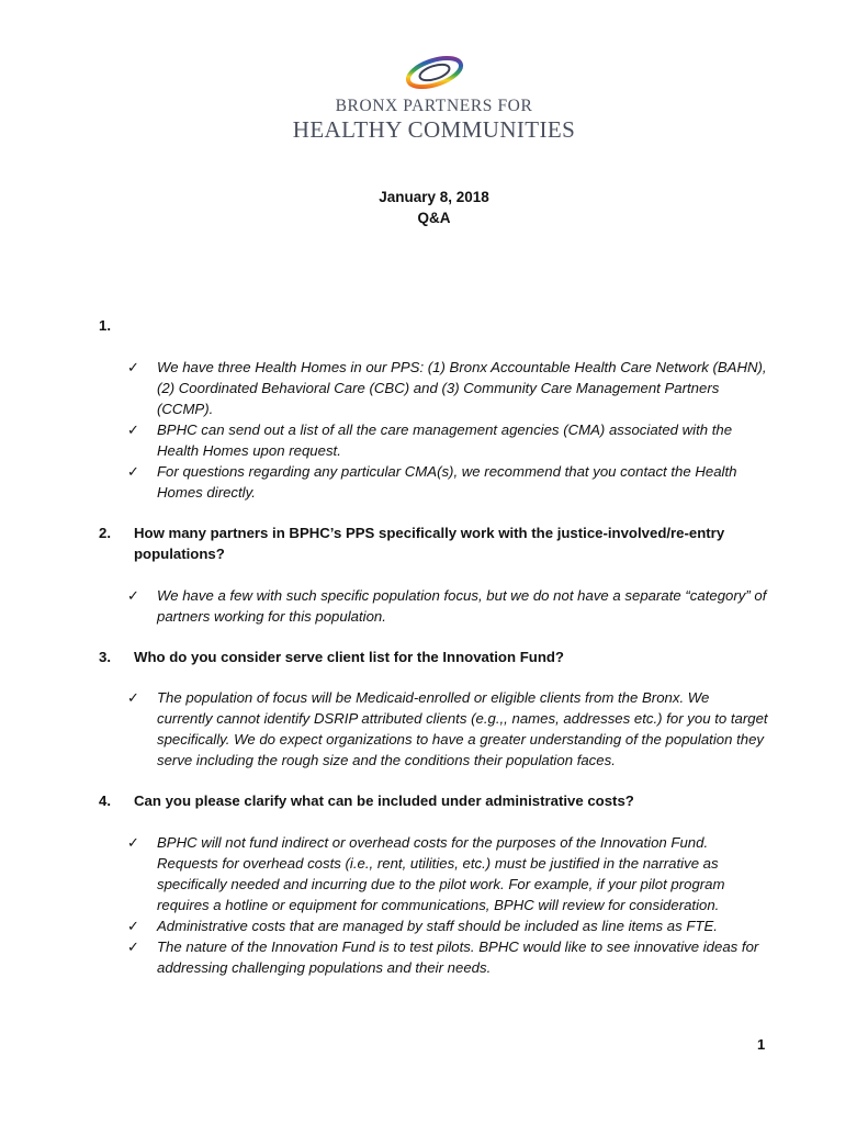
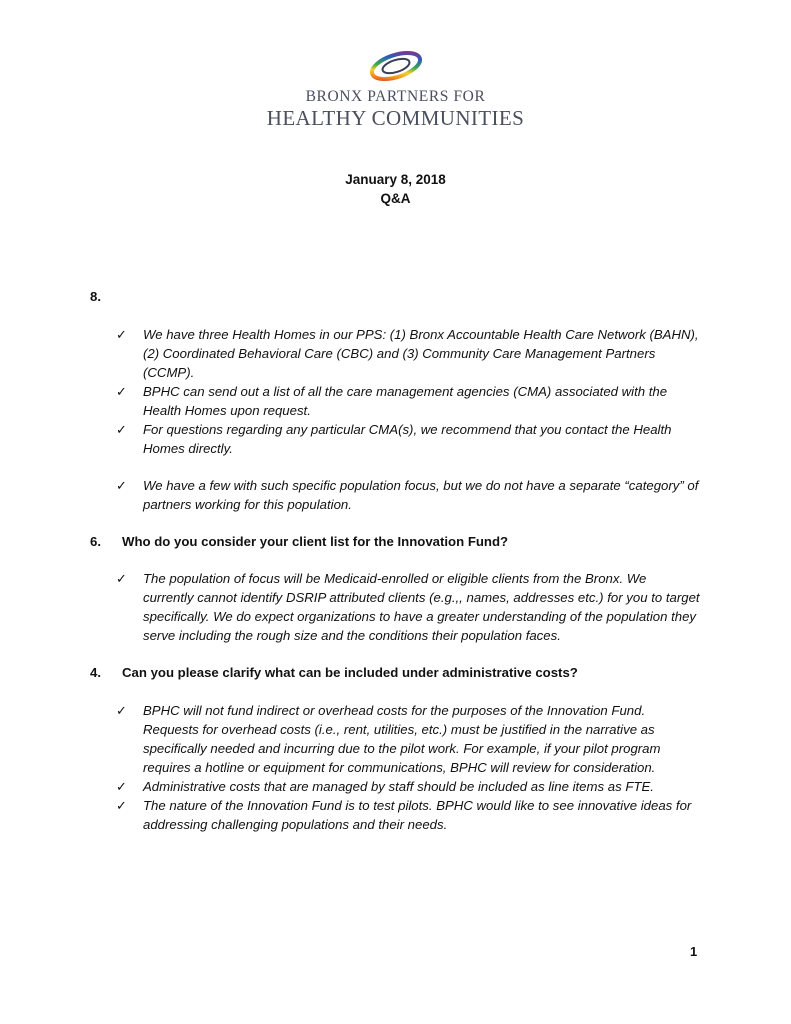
  BRONX PARTNERS FOR
  HEALTHY COMMUNITIES
  January 8, 2018
  Q&A
- 1.
+ 8.
  ✓
  We have three Health Homes in our PPS: (1) Bronx Accountable Health Care Network (BAHN), (2) Coordinated Behavioral Care (CBC) and (3) Community Care Management Partners (CCMP).
  ✓
  BPHC can send out a list of all the care management agencies (CMA) associated with the Health Homes upon request.
  ✓
  For questions regarding any particular CMA(s), we recommend that you contact the Health Homes directly.
- 2.
- How many partners in BPHC’s PPS specifically work with the justice-involved/re-entry populations?
  ✓
  We have a few with such specific population focus, but we do not have a separate “category” of partners working for this population.
- 3.
+ 6.
- Who do you consider serve client list for the Innovation Fund?
+ Who do you consider your client list for the Innovation Fund?
  ✓
  The population of focus will be Medicaid-enrolled or eligible clients from the Bronx. We currently cannot identify DSRIP attributed clients (e.g.,, names, addresses etc.) for you to target specifically. We do expect organizations to have a greater understanding of the population they serve including the rough size and the conditions their population faces.
  4.
  Can you please clarify what can be included under administrative costs?
  ✓
  BPHC will not fund indirect or overhead costs for the purposes of the Innovation Fund. Requests for overhead costs (i.e., rent, utilities, etc.) must be justified in the narrative as specifically needed and incurring due to the pilot work. For example, if your pilot program requires a hotline or equipment for communications, BPHC will review for consideration.
  ✓
  Administrative costs that are managed by staff should be included as line items as FTE.
  ✓
  The nature of the Innovation Fund is to test pilots. BPHC would like to see innovative ideas for addressing challenging populations and their needs.
  1
